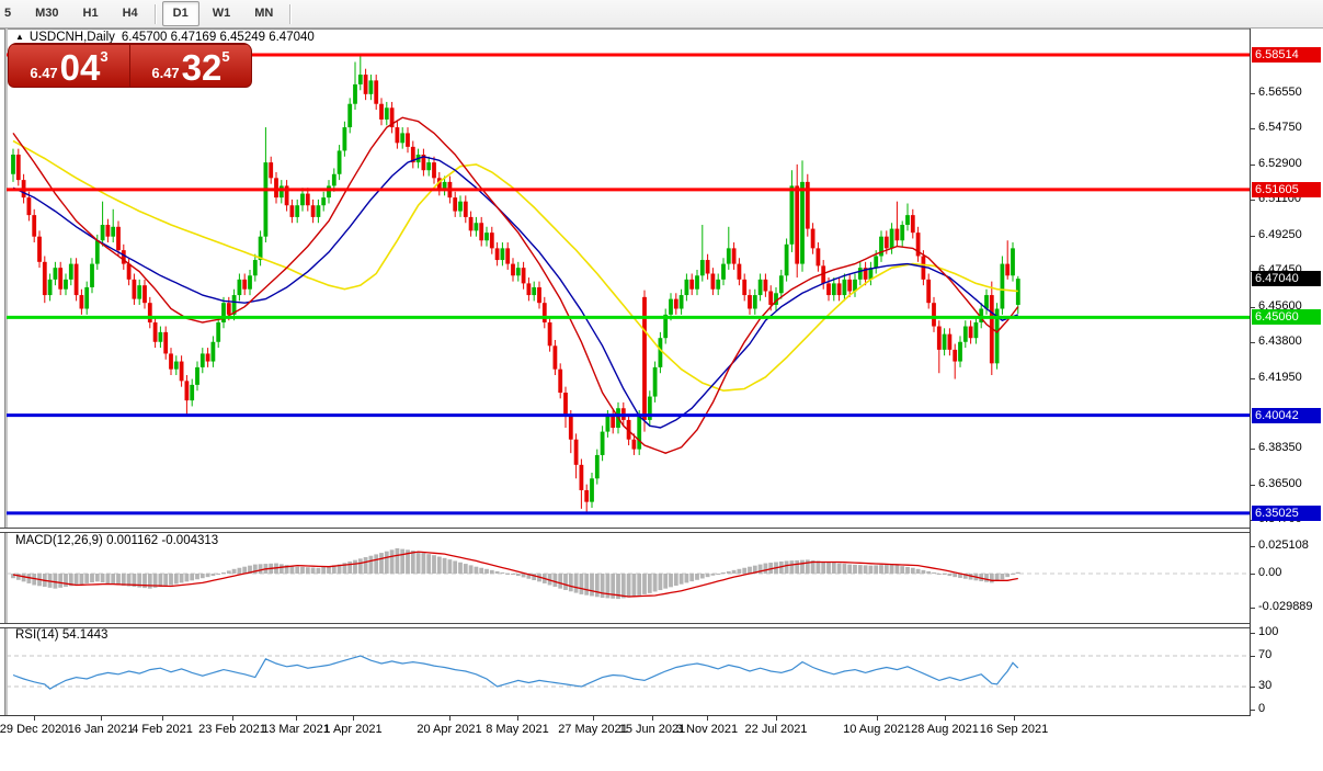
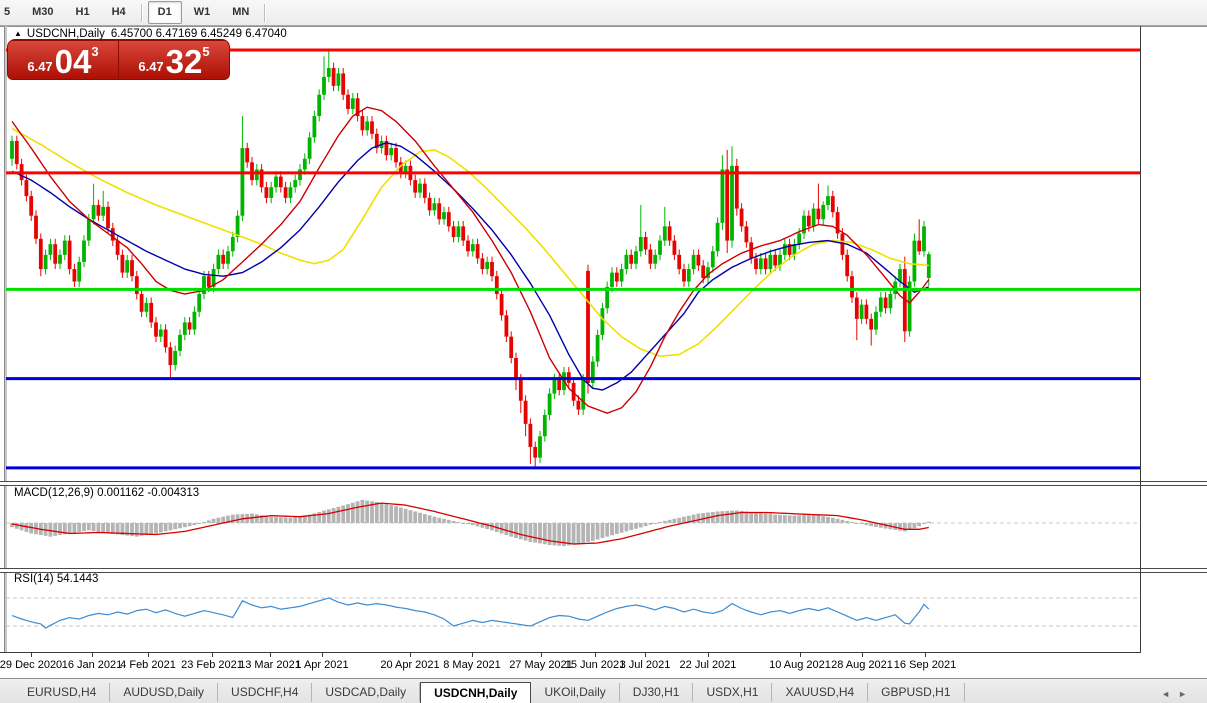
  5
  M30
  H1
  H4
  D1
  W1
  MN
  ▲ USDCNH,Daily 6.45700 6.47169 6.45249 6.47040
  6.47
  04
  3
  6.47
  32
  5
  MACD(12,26,9) 0.001162 -0.004313
  RSI(14) 54.1443
- 6.56550
- 6.54750
- 6.52900
- 6.51100
- 6.49250
- 6.47450
- 6.45600
- 6.43800
- 6.41950
- 6.38350
- 6.36500
- 0.025108
- 0.00
- -0.029889
- 100
- 70
- 30
- 0
- 6.58514
- 6.51605
- 6.47040
- 6.45060
- 6.40042
- 6.35025
  29 Dec 2020
  16 Jan 2021
  4 Feb 2021
  23 Feb 2021
  13 Mar 2021
  1 Apr 2021
  20 Apr 2021
  8 May 2021
  27 May 2021
  15 Jun 2021
- 3 Nov 2021
+ 3 Jul 2021
  22 Jul 2021
  10 Aug 2021
  28 Aug 2021
  16 Sep 2021
+ EURUSD,H4
+ AUDUSD,Daily
+ USDCHF,H4
+ USDCAD,Daily
+ USDCNH,Daily
+ UKOil,Daily
+ DJ30,H1
+ USDX,H1
+ XAUUSD,H4
+ GBPUSD,H1
+ ◄►
